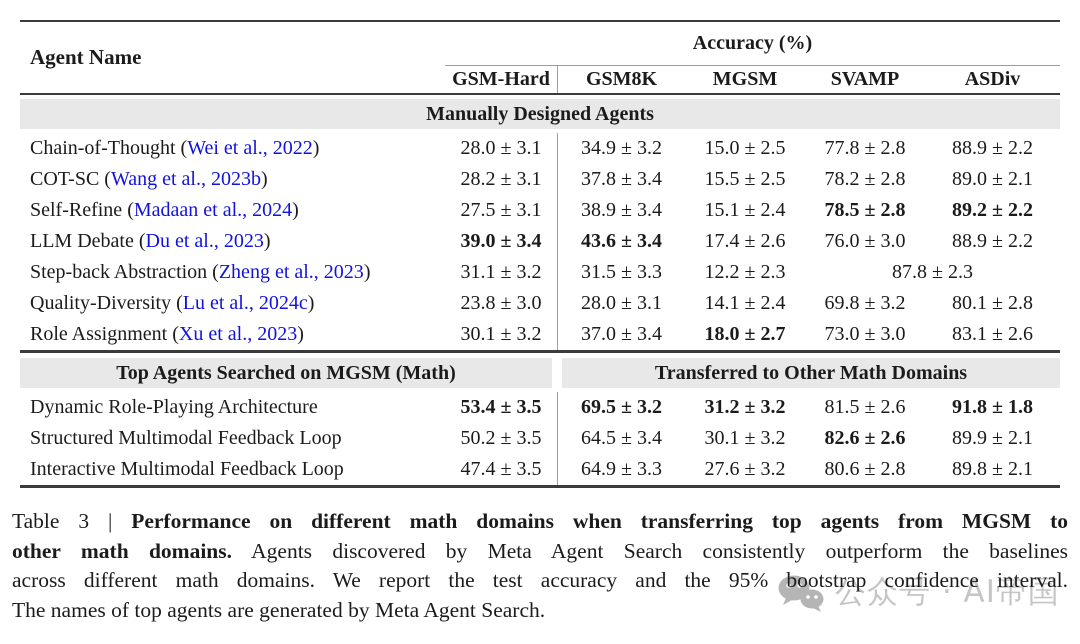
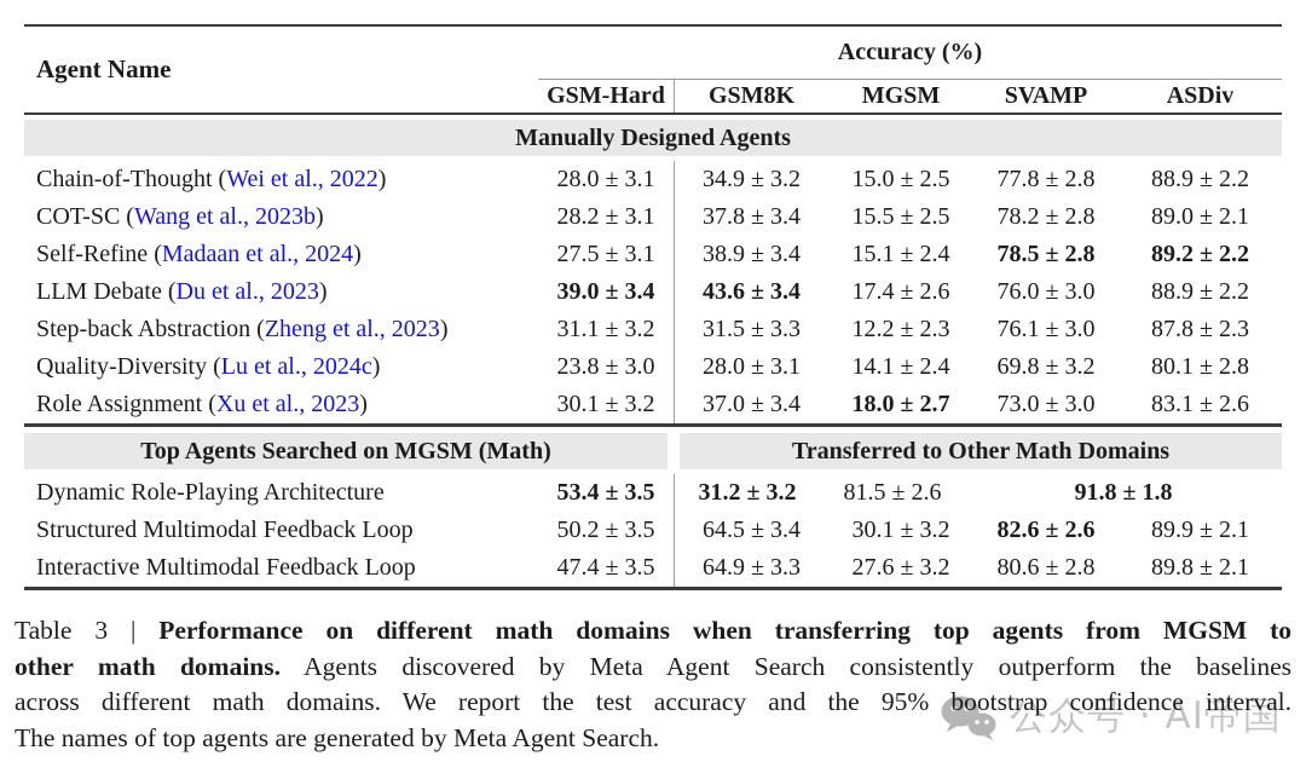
  Agent Name
  Accuracy (%)
  GSM-Hard
  GSM8K
  MGSM
  SVAMP
  ASDiv
  Manually Designed Agents
  Chain-of-Thought (
  Wei et al., 2022
  )
  28.0 ± 3.1
  34.9 ± 3.2
  15.0 ± 2.5
  77.8 ± 2.8
  88.9 ± 2.2
  COT-SC (
  Wang et al., 2023b
  )
  28.2 ± 3.1
  37.8 ± 3.4
  15.5 ± 2.5
  78.2 ± 2.8
  89.0 ± 2.1
  Self-Refine (
  Madaan et al., 2024
  )
  27.5 ± 3.1
  38.9 ± 3.4
  15.1 ± 2.4
  78.5 ± 2.8
  89.2 ± 2.2
  LLM Debate (
  Du et al., 2023
  )
  39.0 ± 3.4
  43.6 ± 3.4
  17.4 ± 2.6
  76.0 ± 3.0
  88.9 ± 2.2
  Step-back Abstraction (
  Zheng et al., 2023
  )
  31.1 ± 3.2
  31.5 ± 3.3
  12.2 ± 2.3
+ 76.1 ± 3.0
  87.8 ± 2.3
  Quality-Diversity (
  Lu et al., 2024c
  )
  23.8 ± 3.0
  28.0 ± 3.1
  14.1 ± 2.4
  69.8 ± 3.2
  80.1 ± 2.8
  Role Assignment (
  Xu et al., 2023
  )
  30.1 ± 3.2
  37.0 ± 3.4
  18.0 ± 2.7
  73.0 ± 3.0
  83.1 ± 2.6
  Top Agents Searched on MGSM (Math)
  Transferred to Other Math Domains
  Dynamic Role-Playing Architecture
  53.4 ± 3.5
- 69.5 ± 3.2
  31.2 ± 3.2
  81.5 ± 2.6
  91.8 ± 1.8
  Structured Multimodal Feedback Loop
  50.2 ± 3.5
  64.5 ± 3.4
  30.1 ± 3.2
  82.6 ± 2.6
  89.9 ± 2.1
  Interactive Multimodal Feedback Loop
  47.4 ± 3.5
  64.9 ± 3.3
  27.6 ± 3.2
  80.6 ± 2.8
  89.8 ± 2.1
  Table 3 | Performance on different math domains when transferring top agents from MGSM to
  other math domains. Agents discovered by Meta Agent Search consistently outperform the baselines
  across different math domains. We report the test accuracy and the 95% bootstrap confidence interval.
  The names of top agents are generated by Meta Agent Search.
  公众号 · AI帝国
